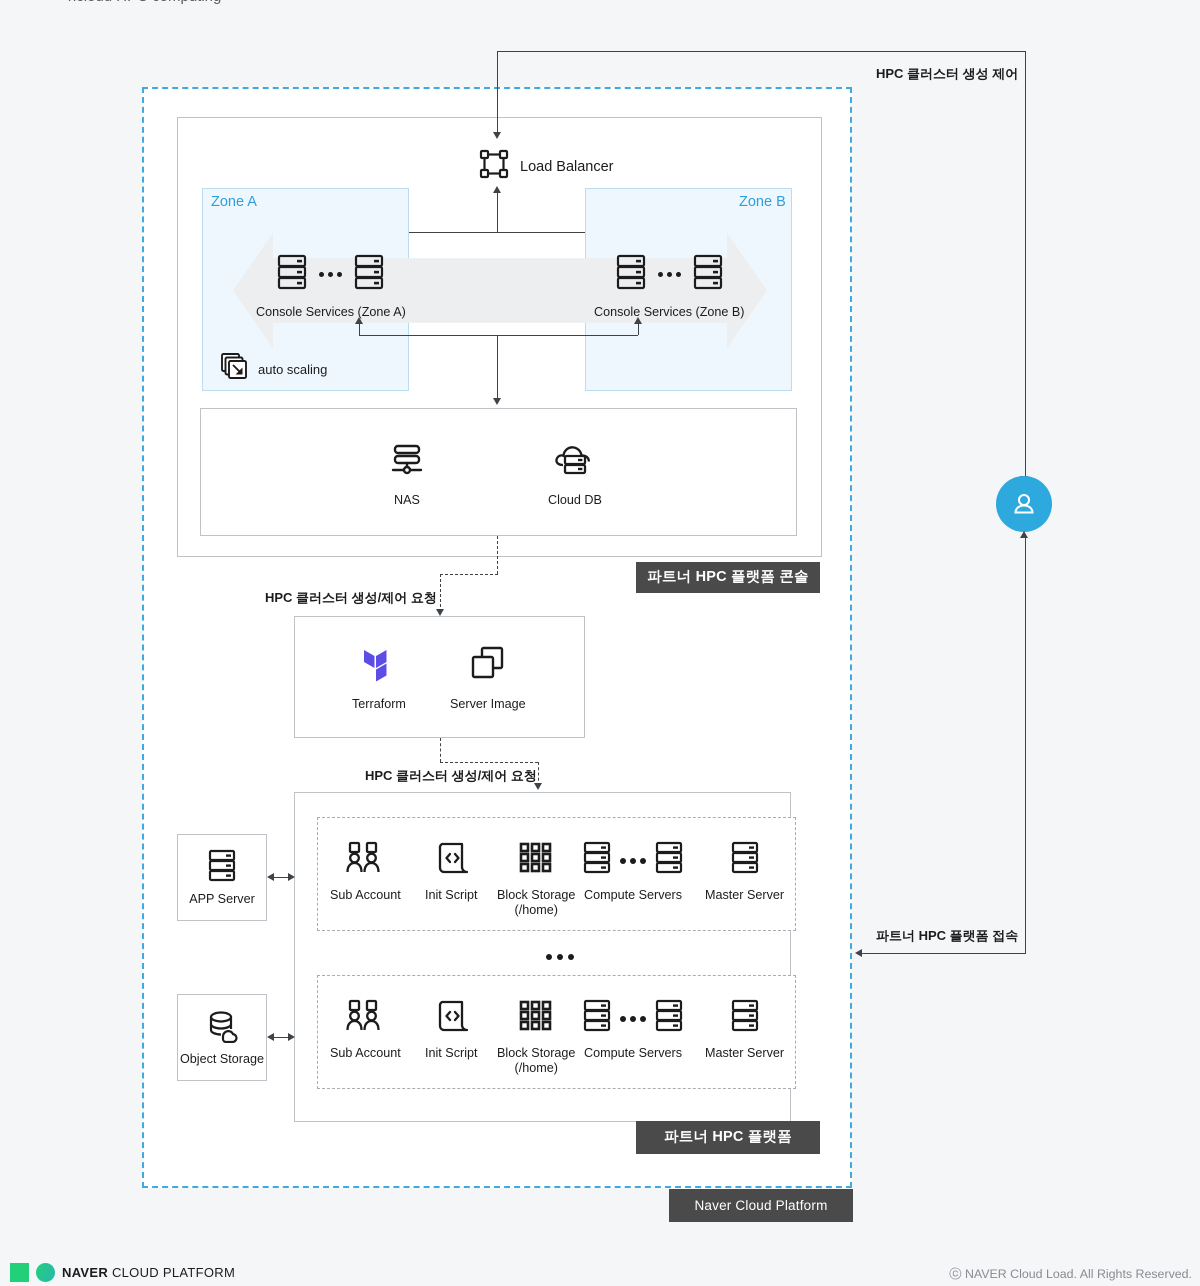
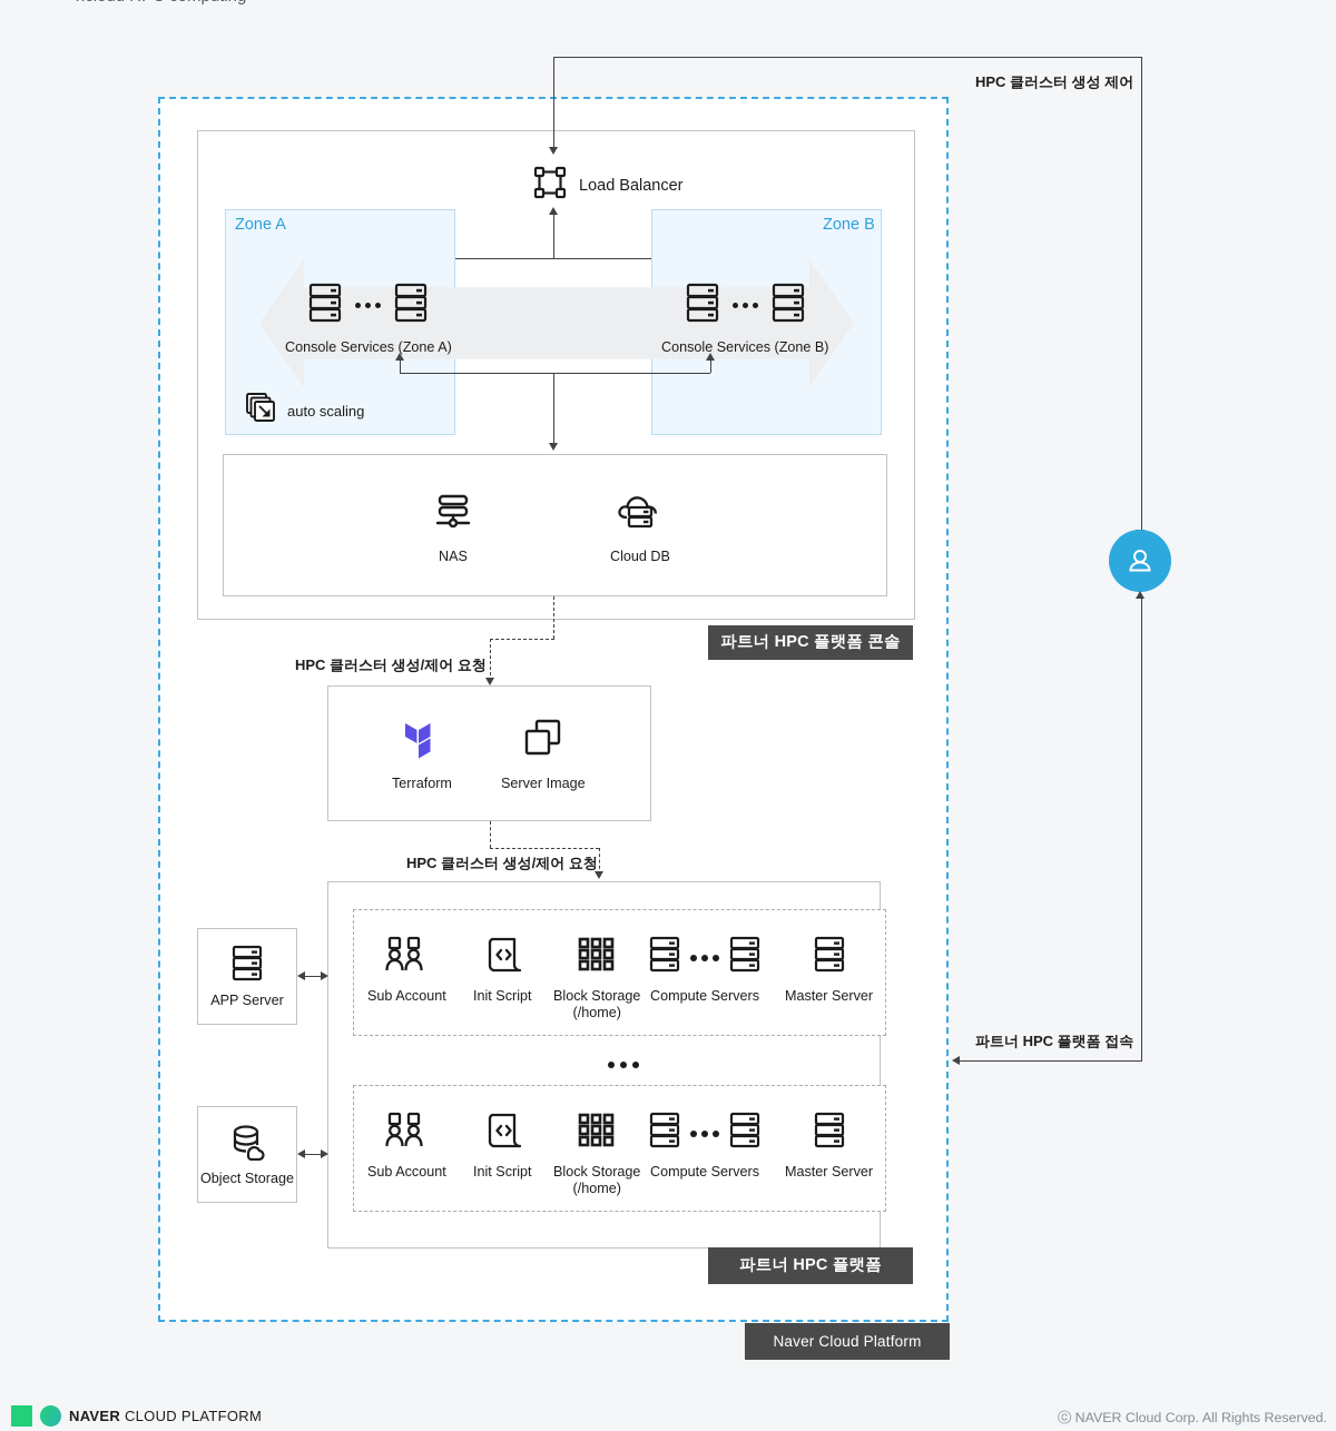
  HPC 클러스터 생성 제어
  Load Balancer
  Zone A
  Zone B
  Console Services (Zone A)
  Console Services (Zone B)
  auto scaling
  NAS
  Cloud DB
  파트너 HPC 플랫폼 콘솔
  HPC 클러스터 생성/제어 요청
  Terraform
  Server Image
  HPC 클러스터 생성/제어 요청
  Sub Account
  Init Script
  Block Storage
  (/home)
  Compute Servers
  Master Server
  Sub Account
  Init Script
  Block Storage
  (/home)
  Compute Servers
  Master Server
  파트너 HPC 플랫폼
  APP Server
  Object Storage
  파트너 HPC 플랫폼 접속
  Naver Cloud Platform
  NAVER CLOUD PLATFORM
- ⓒ NAVER Cloud Load. All Rights Reserved.
+ ⓒ NAVER Cloud Corp. All Rights Reserved.
